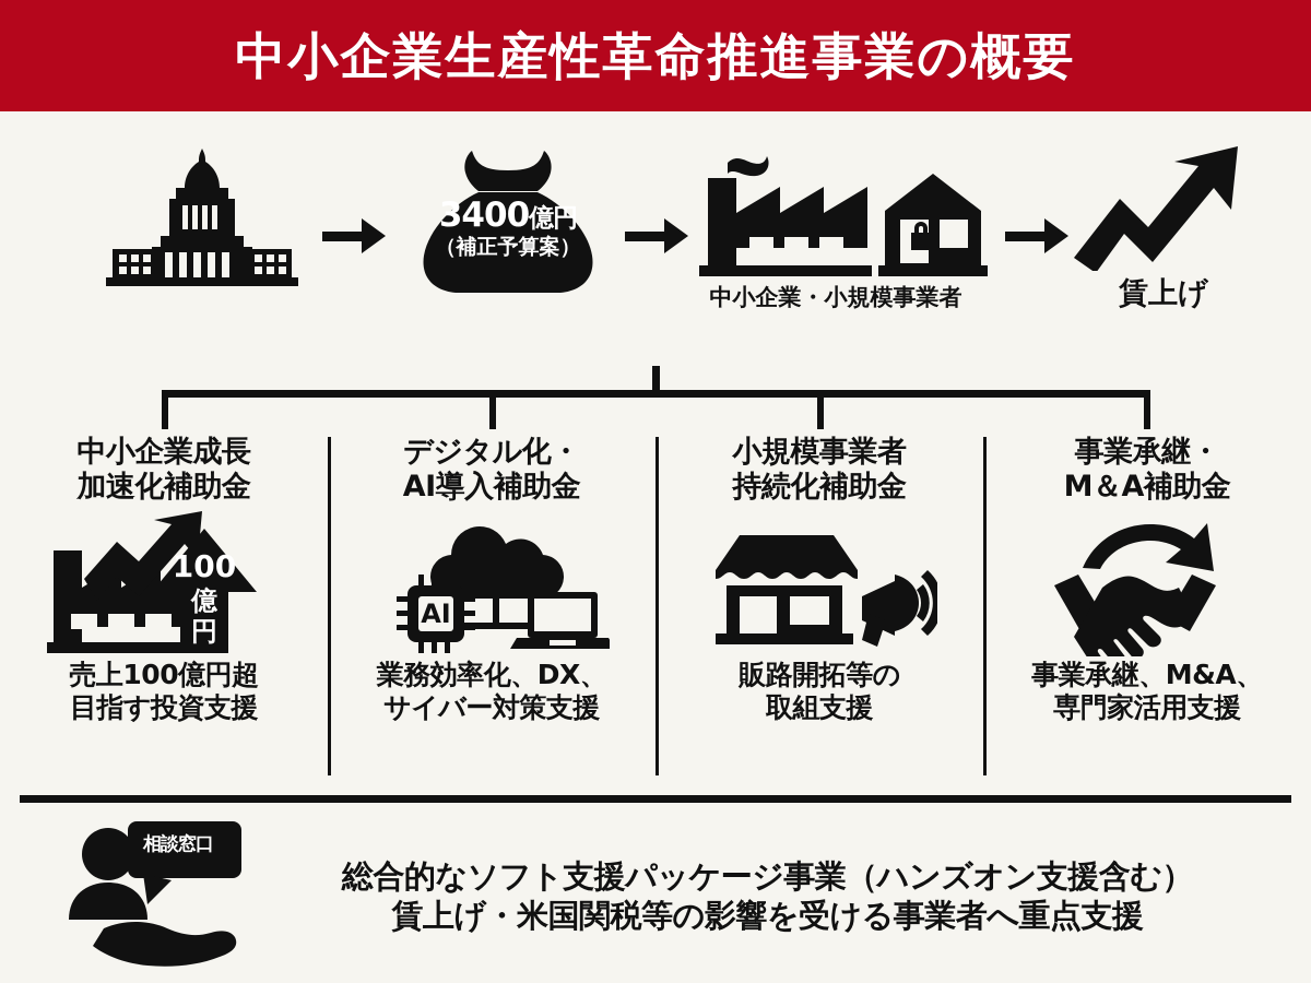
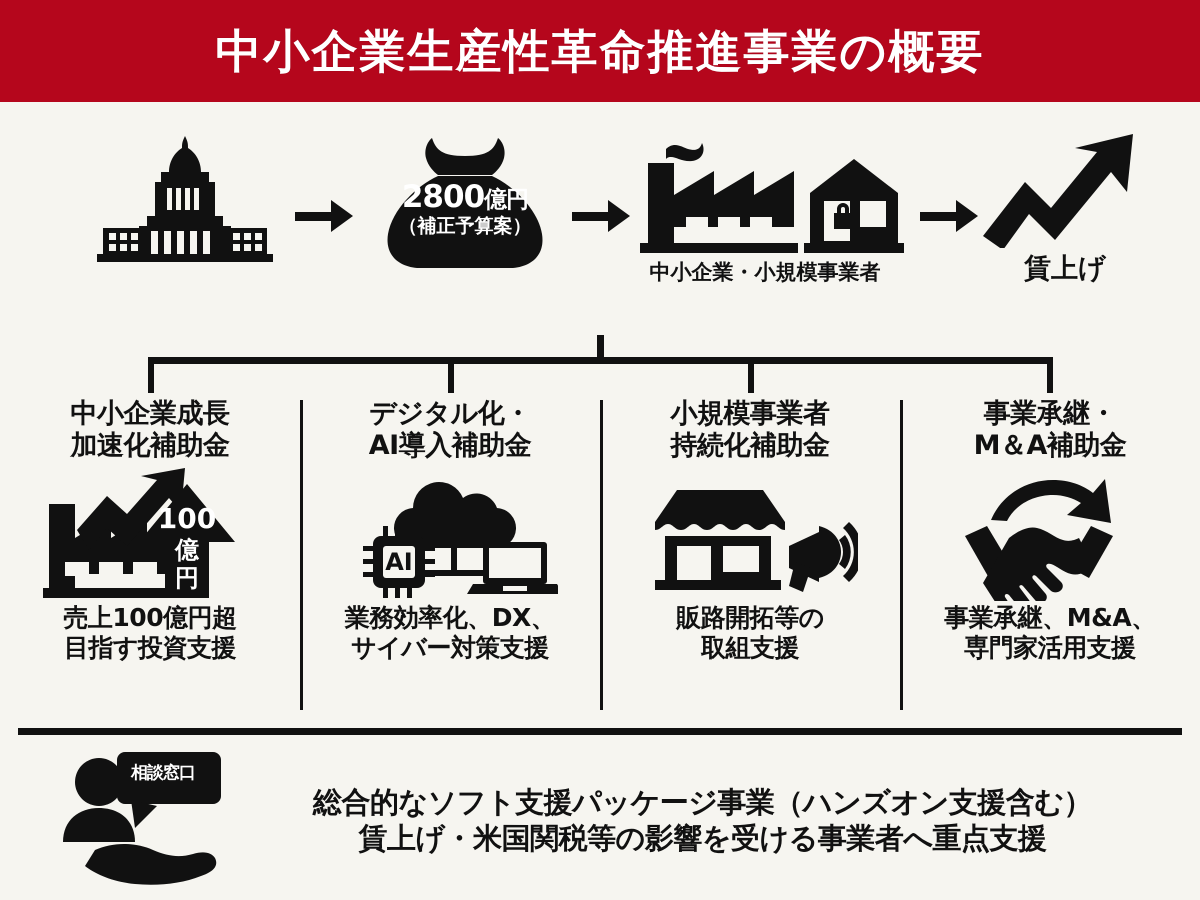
  中小企業生産性革命推進事業の概要
- 3400億円
+ 2800億円
  （補正予算案）
  中小企業・小規模事業者
  賃上げ
  中小企業成長
  加速化補助金
  100
  億
  円
  売上100億円超
  目指す投資支援
  デジタル化・
  AI導入補助金
  AI
  業務効率化、DX、
  サイバー対策支援
  小規模事業者
  持続化補助金
  販路開拓等の
  取組支援
  事業承継・
  M＆A補助金
  事業承継、M&A、
  専門家活用支援
  相談窓口
  総合的なソフト支援パッケージ事業（ハンズオン支援含む）
  賃上げ・米国関税等の影響を受ける事業者へ重点支援
